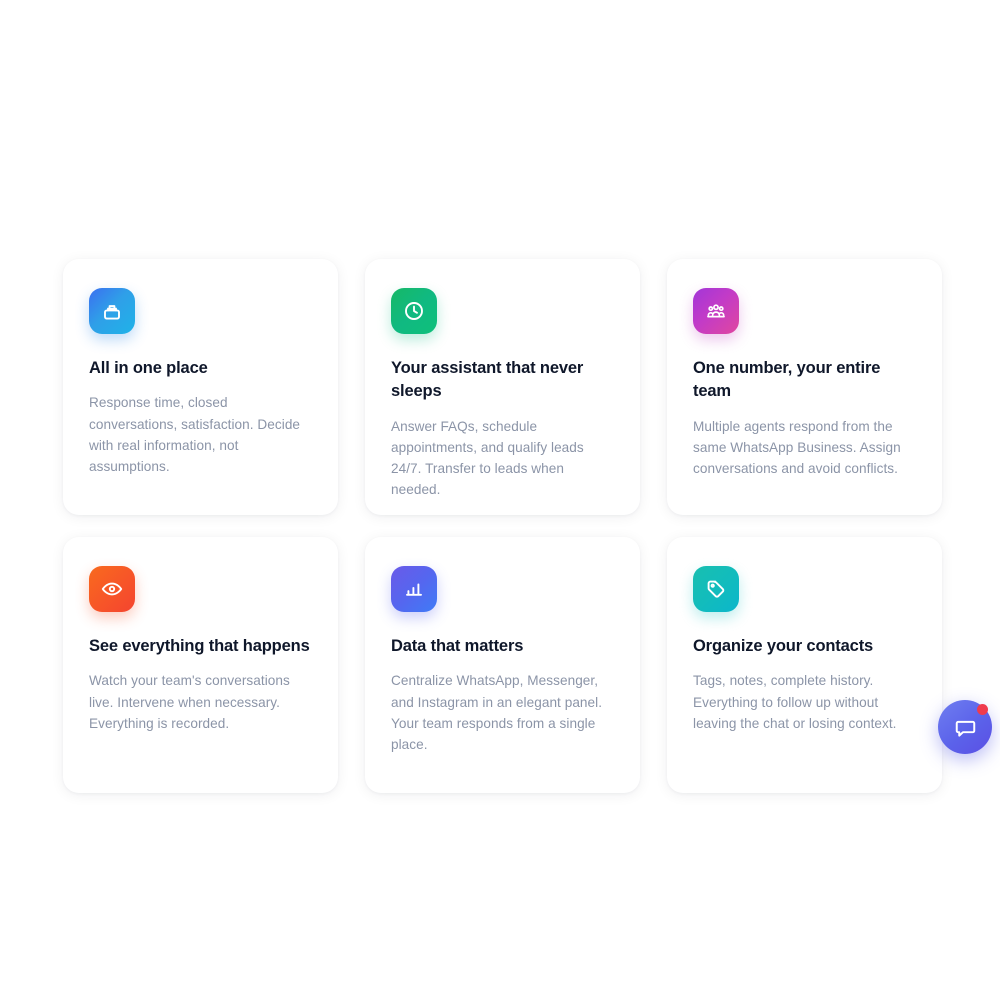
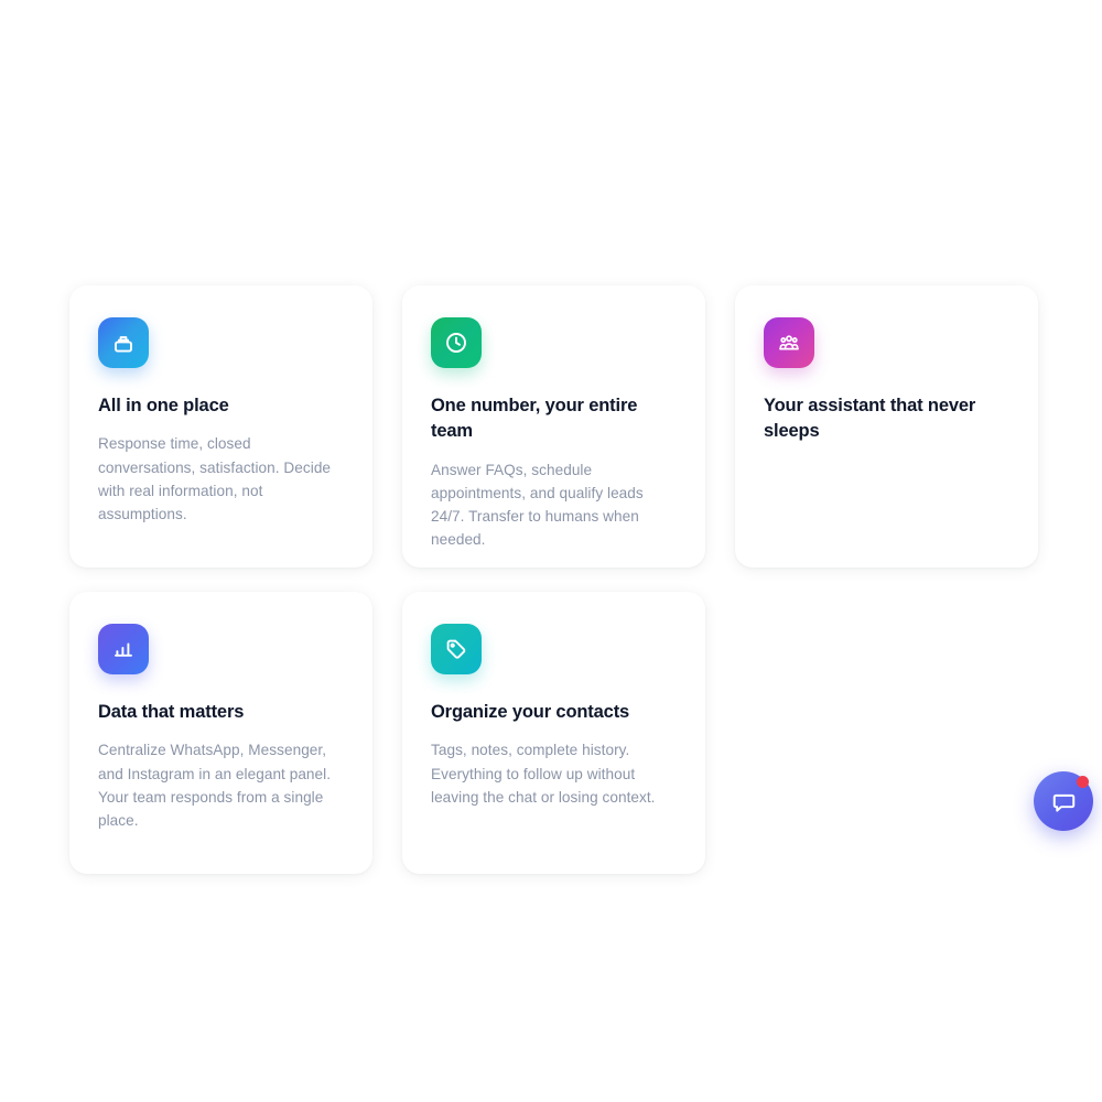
  All in one place
  Response time, closed conversations, satisfaction. Decide with real information, not assumptions.
- Your assistant that never sleeps
+ One number, your entire team
- Answer FAQs, schedule appointments, and qualify leads 24/7. Transfer to leads when needed.
+ Answer FAQs, schedule appointments, and qualify leads 24/7. Transfer to humans when needed.
- One number, your entire team
+ Your assistant that never sleeps
- Multiple agents respond from the same WhatsApp Business. Assign conversations and avoid conflicts.
- See everything that happens
- Watch your team's conversations live. Intervene when necessary. Everything is recorded.
  Data that matters
  Centralize WhatsApp, Messenger, and Instagram in an elegant panel. Your team responds from a single place.
  Organize your contacts
  Tags, notes, complete history. Everything to follow up without leaving the chat or losing context.
